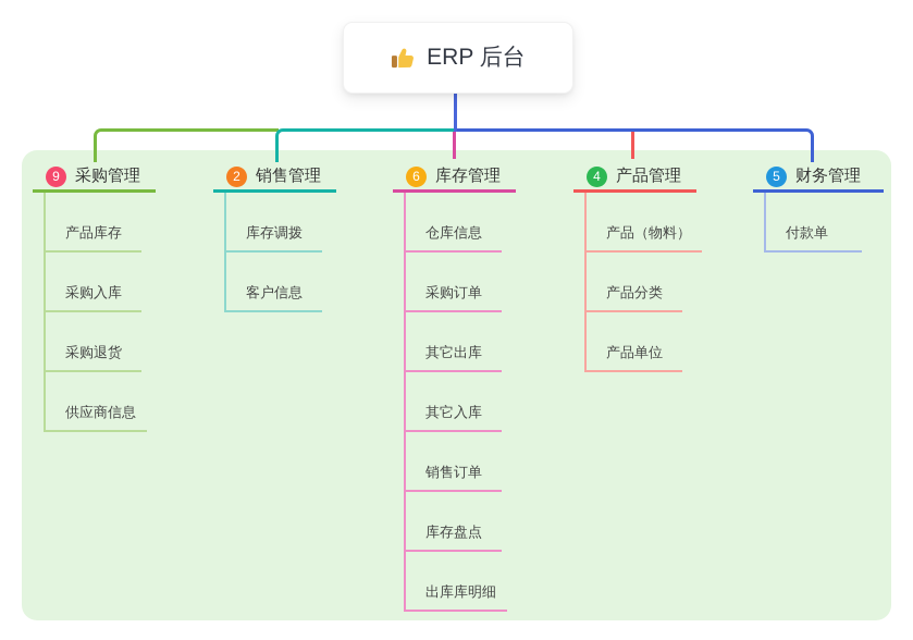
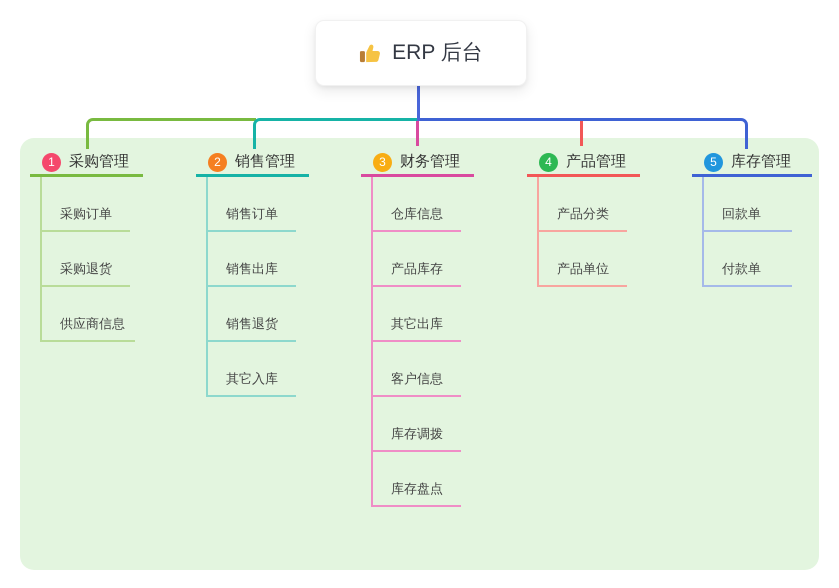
  ERP 后台
- 9
+ 1
  采购管理
- 产品库存
+ 采购订单
- 采购入库
  采购退货
  供应商信息
  2
  销售管理
- 库存调拨
+ 销售订单
+ 销售出库
+ 销售退货
- 客户信息
+ 其它入库
- 6
+ 3
- 库存管理
+ 财务管理
  仓库信息
- 采购订单
+ 产品库存
  其它出库
- 其它入库
+ 客户信息
- 销售订单
+ 库存调拨
  库存盘点
- 出库库明细
  4
  产品管理
- 产品（物料）
  产品分类
  产品单位
  5
- 财务管理
+ 库存管理
+ 回款单
  付款单
